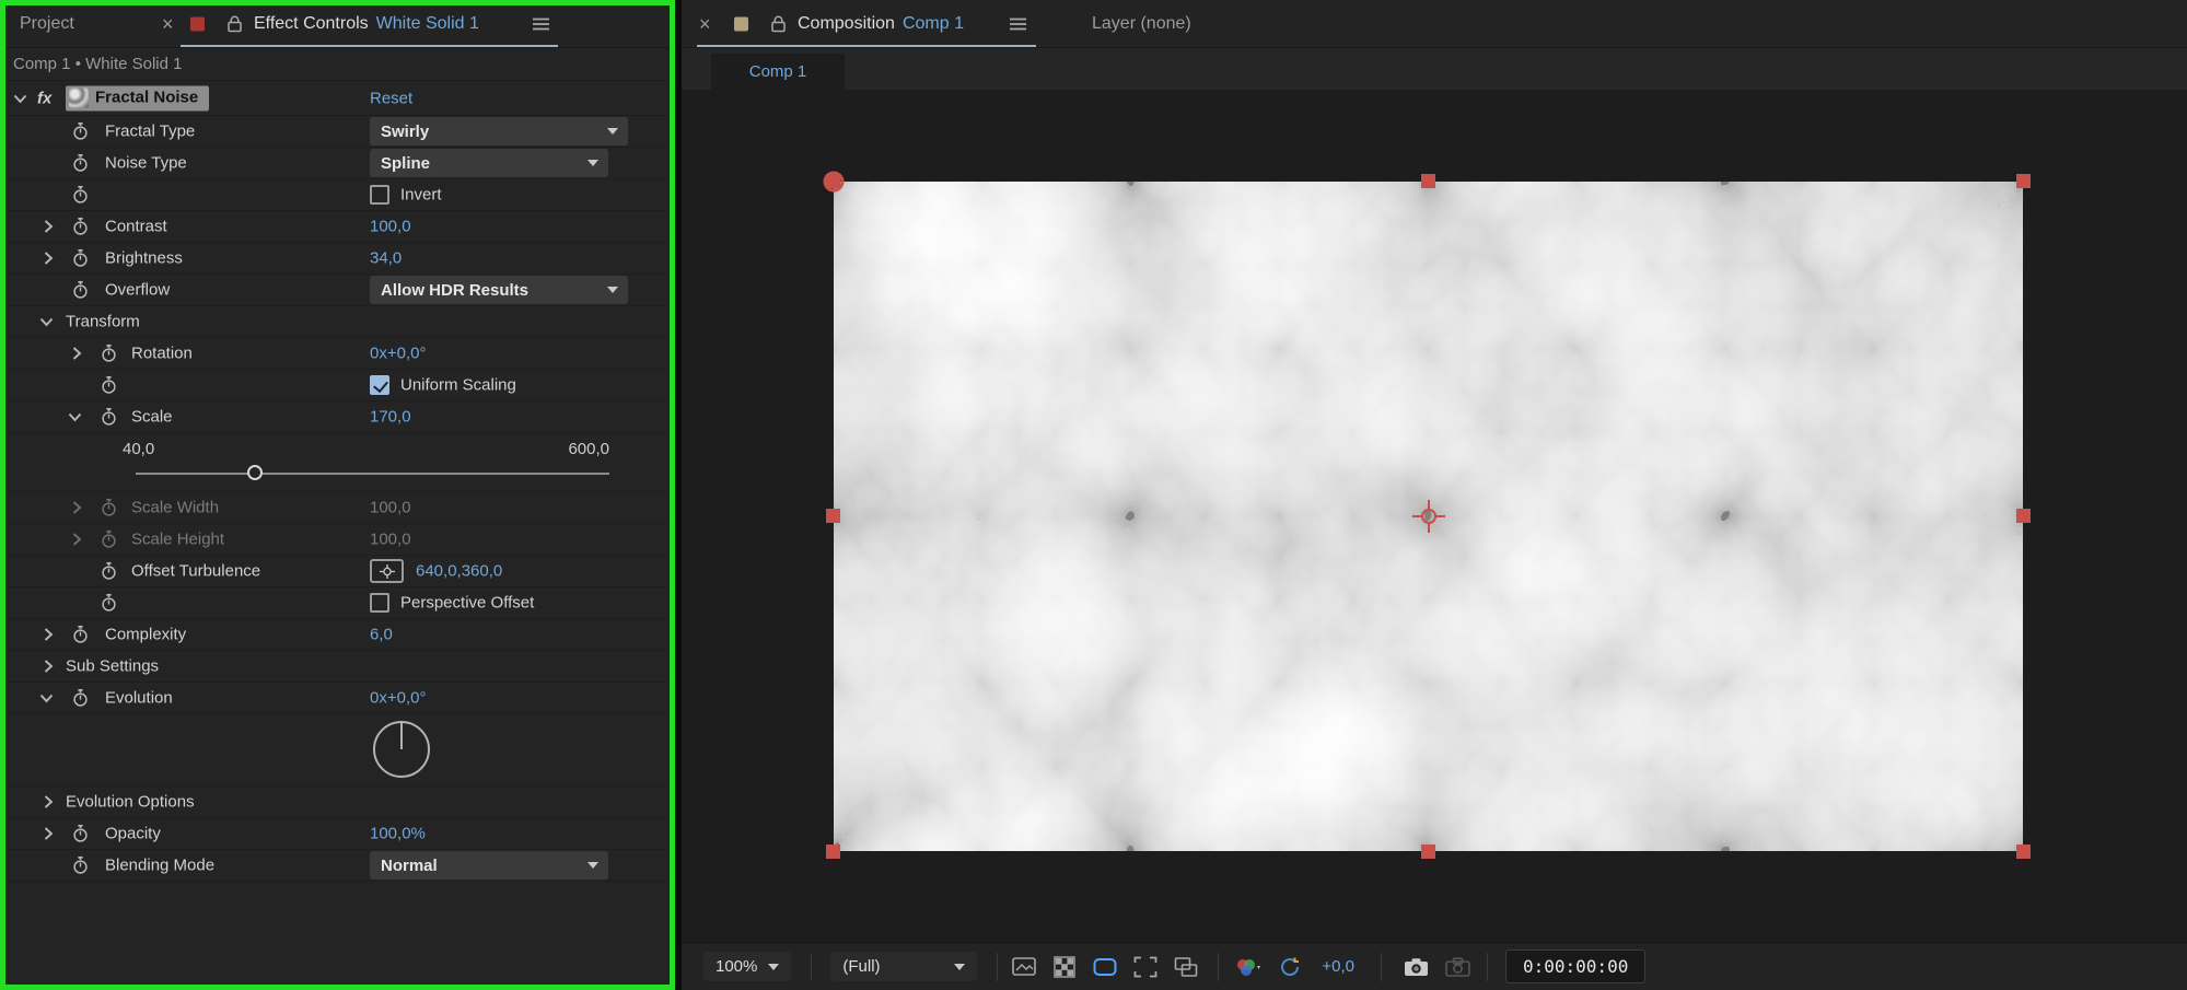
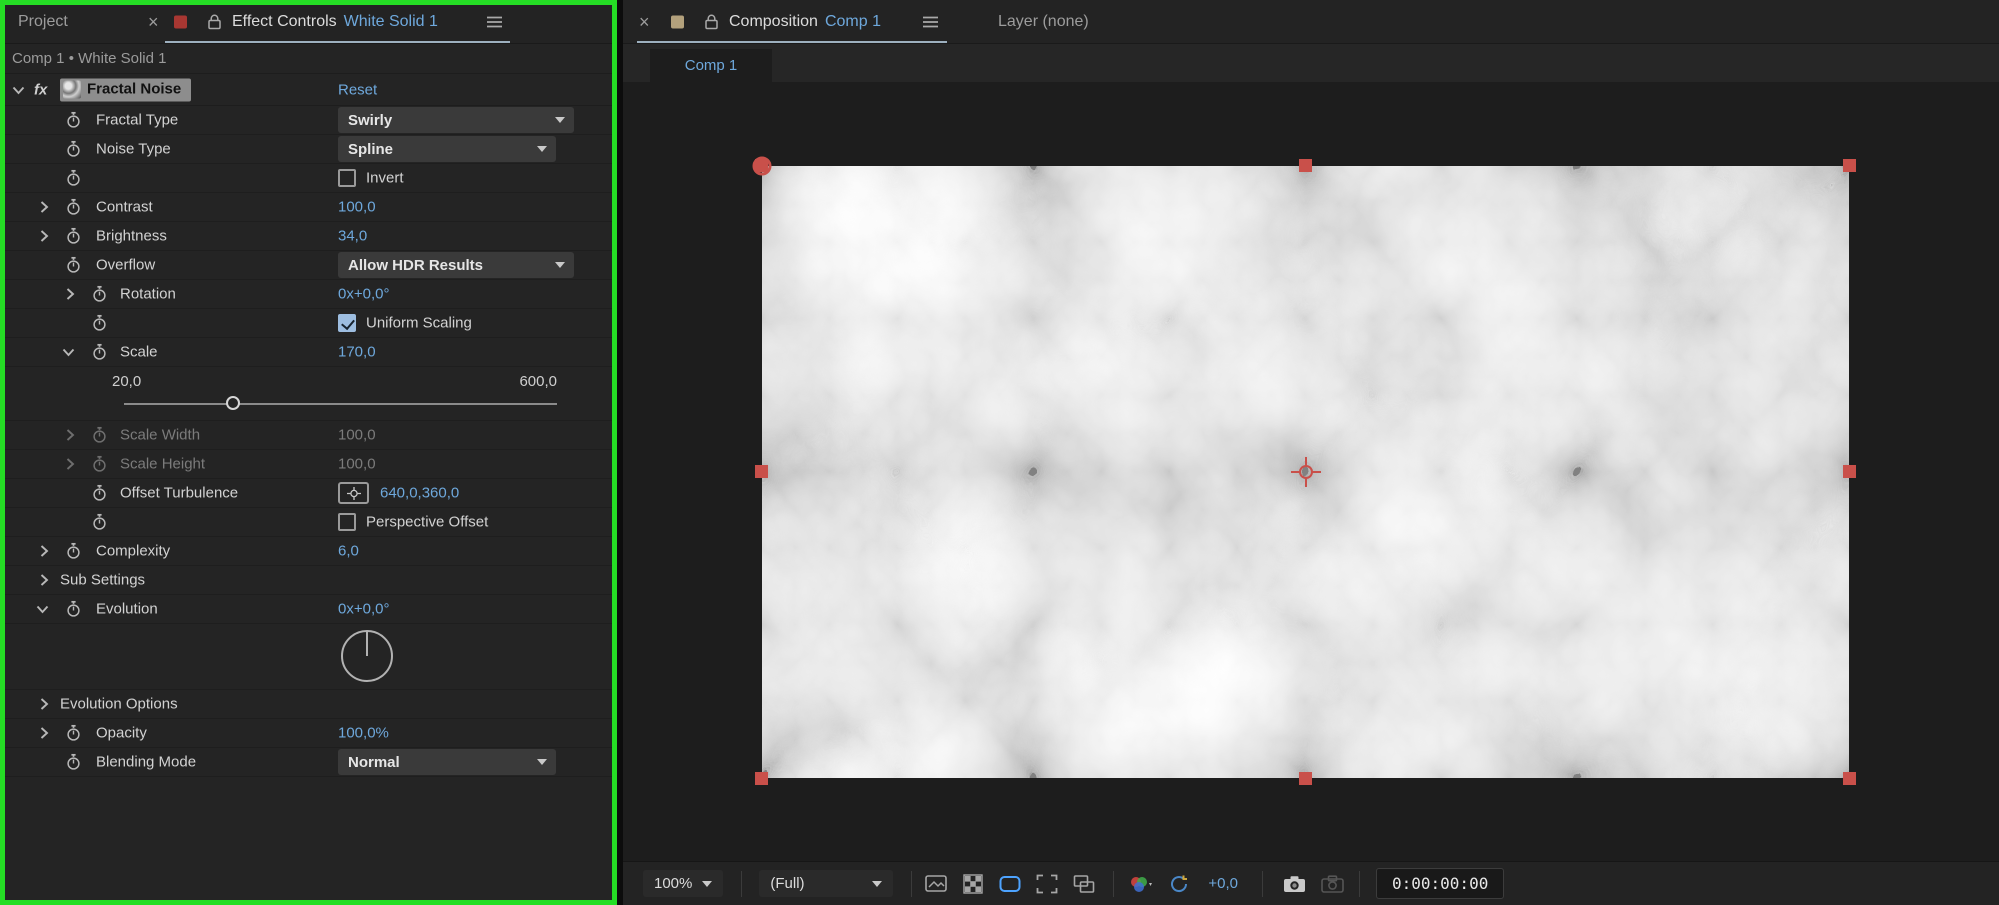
  Project
  ×
  Effect Controls White Solid 1
  Comp 1 • White Solid 1
  fx
  Fractal Noise
  Reset
  Fractal Type
  Swirly
  Noise Type
  Spline
  Invert
  Contrast
  100,0
  Brightness
  34,0
  Overflow
  Allow HDR Results
- Transform
  Rotation
  0x+0,0°
  Uniform Scaling
  Scale
  170,0
- 40,0
+ 20,0
  600,0
  Scale Width
  100,0
  Scale Height
  100,0
  Offset Turbulence
  640,0,360,0
  Perspective Offset
  Complexity
  6,0
  Sub Settings
  Evolution
  0x+0,0°
  Evolution Options
  Opacity
  100,0%
  Blending Mode
  Normal
  ×
  Composition Comp 1
  Layer (none)
  Comp 1
  100%
  (Full)
  +0,0
  0:00:00:00
